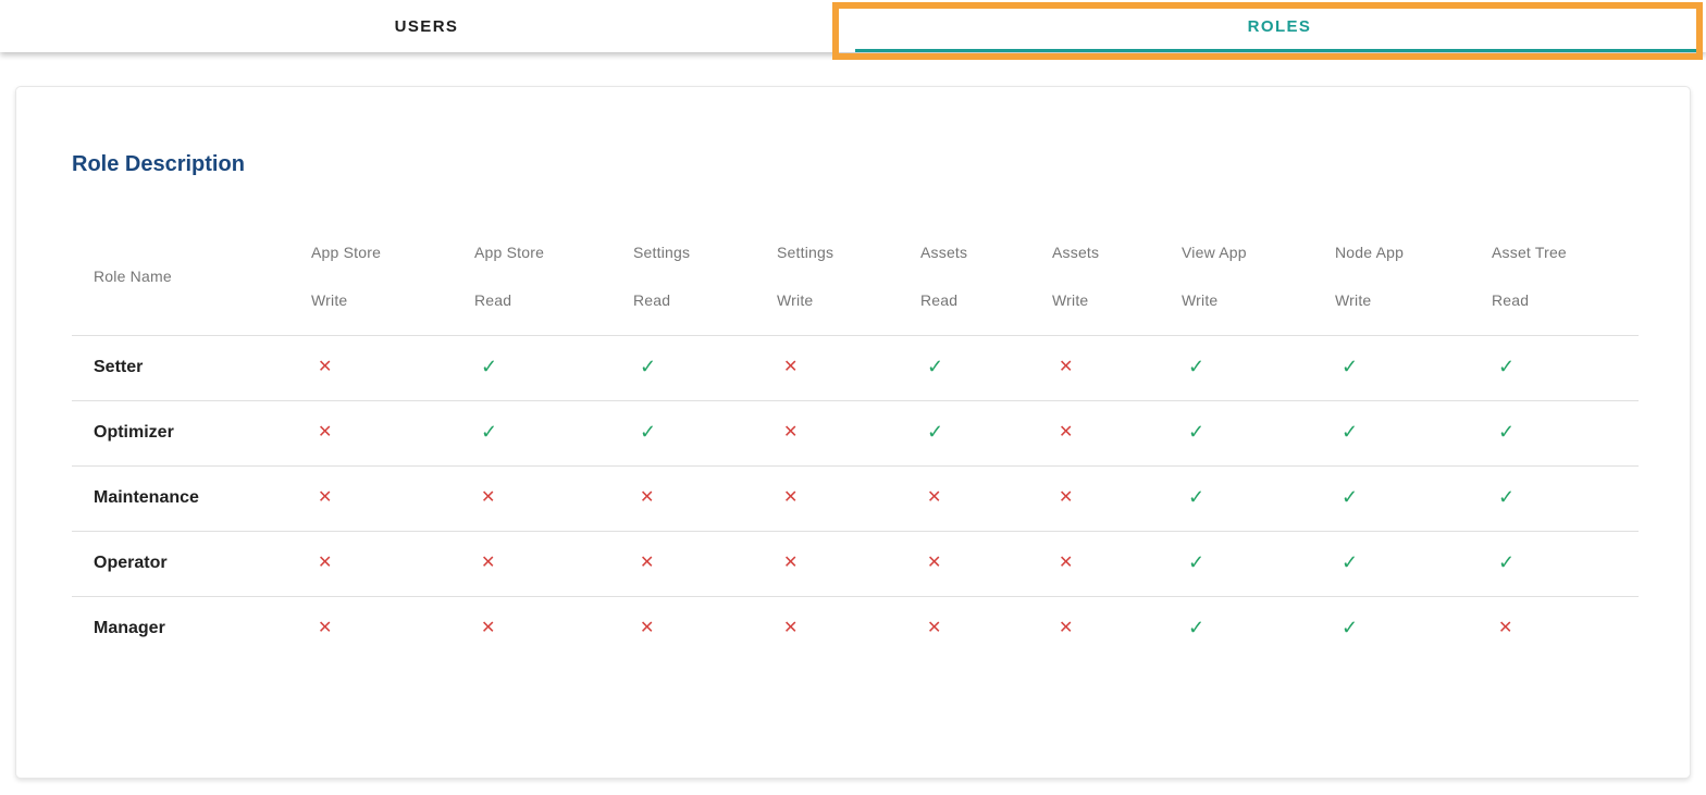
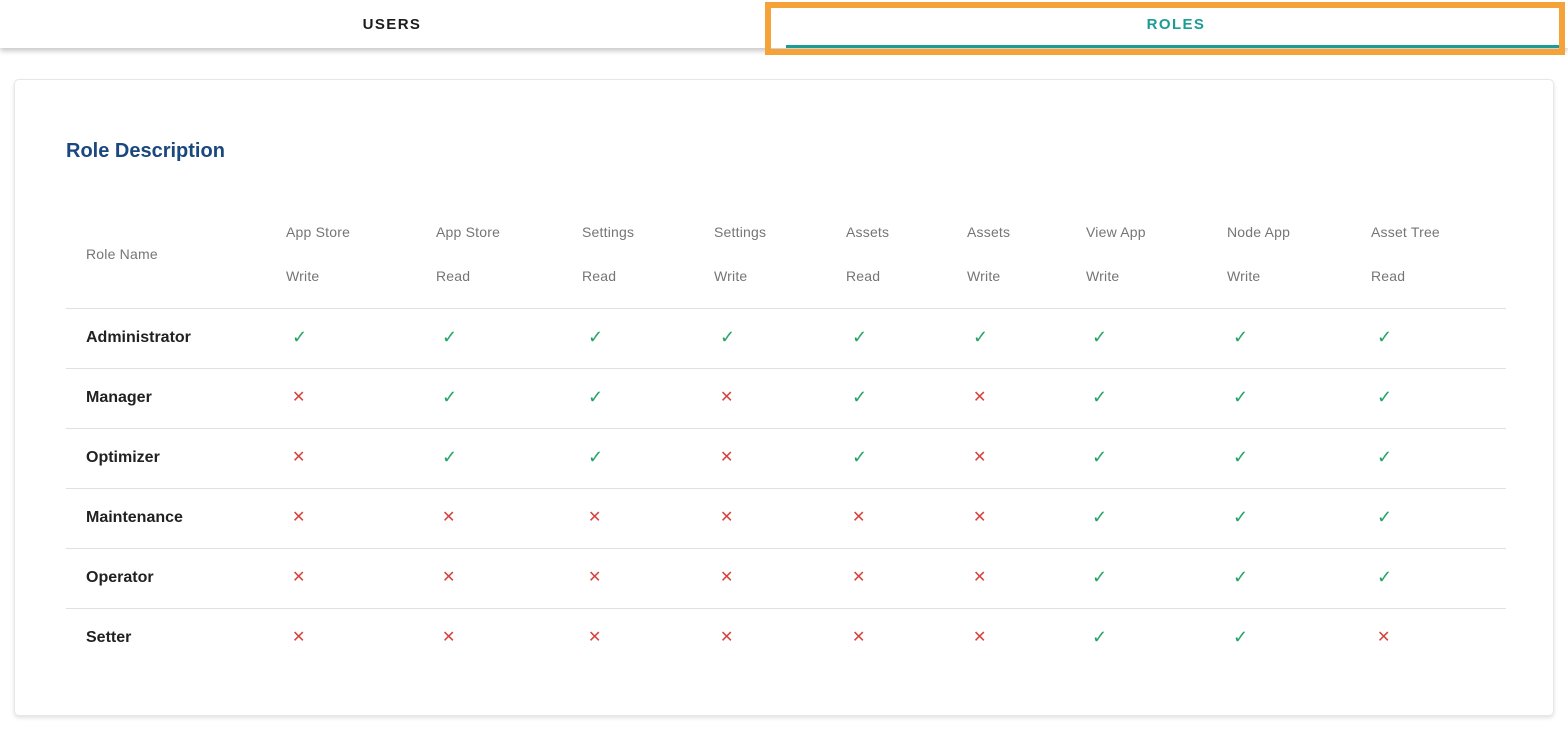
  USERS
  ROLES
  Role Description
  Role Name	App StoreWrite	App StoreRead	SettingsRead	SettingsWrite	AssetsRead	AssetsWrite	View AppWrite	Node AppWrite	Asset TreeRead
+ Administrator	✓	✓	✓	✓	✓	✓	✓	✓	✓
- Setter	✕	✓	✓	✕	✓	✕	✓	✓	✓
+ Manager	✕	✓	✓	✕	✓	✕	✓	✓	✓
  Optimizer	✕	✓	✓	✕	✓	✕	✓	✓	✓
  Maintenance	✕	✕	✕	✕	✕	✕	✓	✓	✓
  Operator	✕	✕	✕	✕	✕	✕	✓	✓	✓
- Manager	✕	✕	✕	✕	✕	✕	✓	✓	✕
+ Setter	✕	✕	✕	✕	✕	✕	✓	✓	✕
